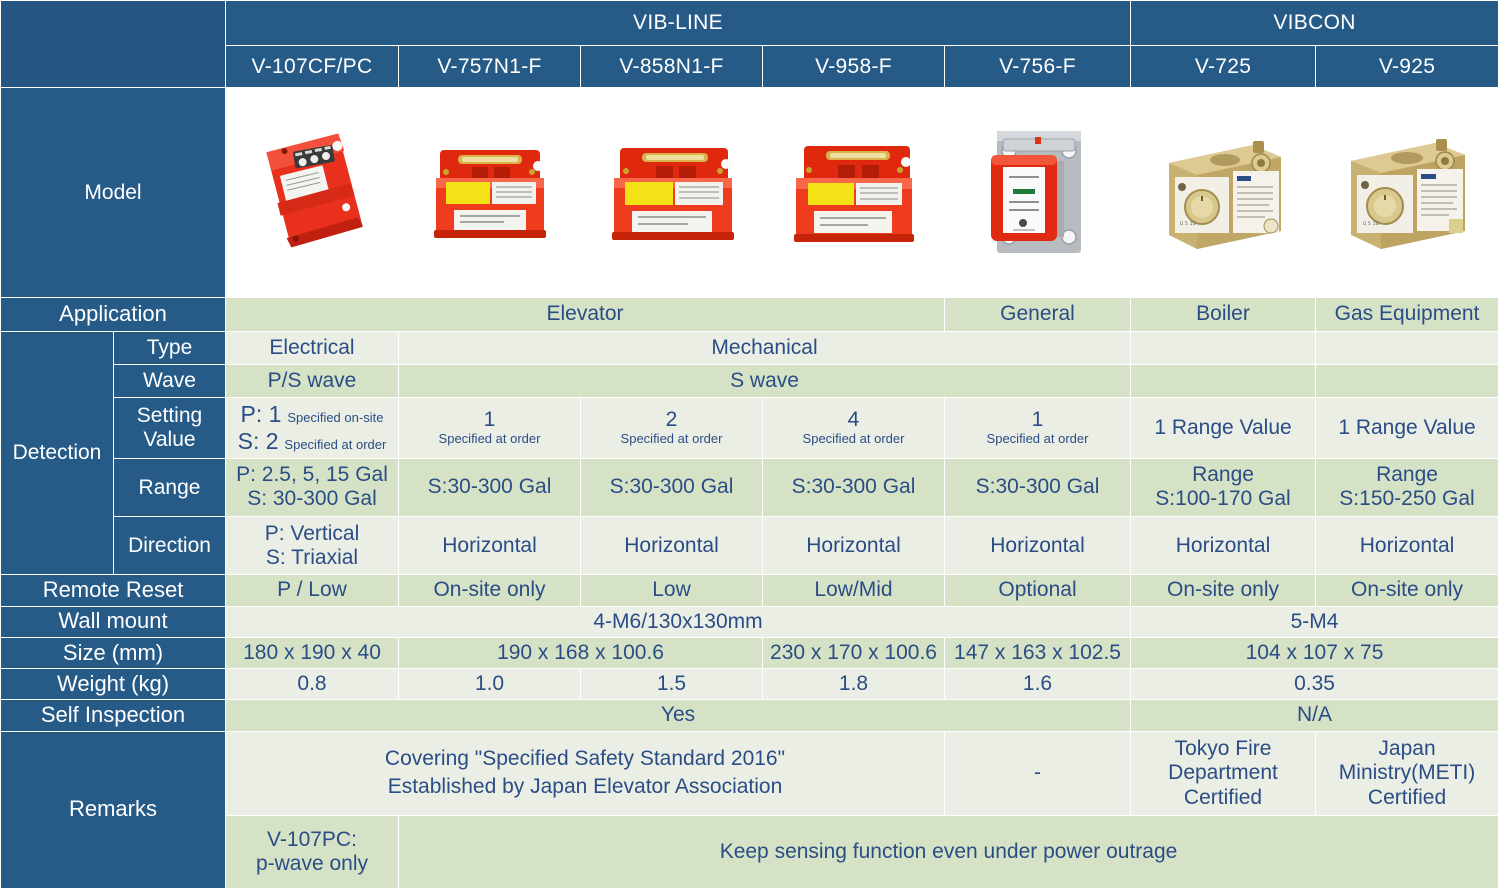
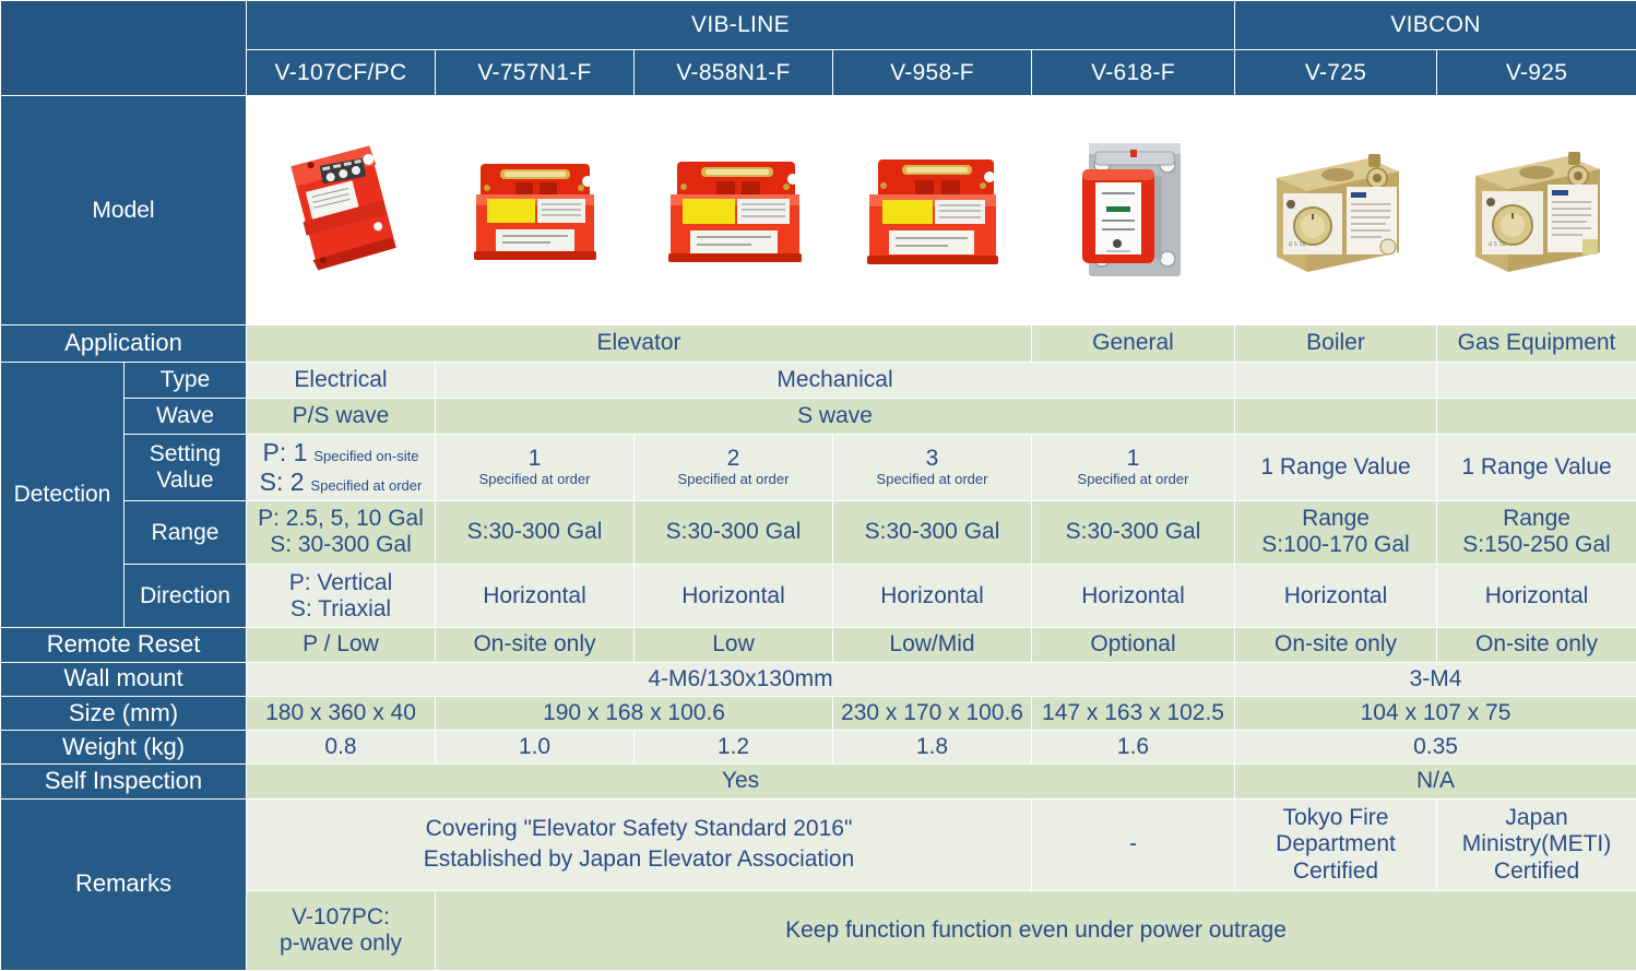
  	VIB-LINE	VIBCON
- V-107CF/PC	V-757N1-F	V-858N1-F	V-958-F	V-756-F	V-725	V-925
+ V-107CF/PC	V-757N1-F	V-858N1-F	V-958-F	V-618-F	V-725	V-925
  Application	Elevator	General	Boiler	Gas Equipment
  Detection	Type	Electrical	Mechanical
  Wave	P/S wave	S wave
- Setting Value	P: 1 Specified on-site S: 2 Specified at order	1 Specified at order	2 Specified at order	4 Specified at order	1 Specified at order	1 Range Value	1 Range Value
+ Setting Value	P: 1 Specified on-site S: 2 Specified at order	1 Specified at order	2 Specified at order	3 Specified at order	1 Specified at order	1 Range Value	1 Range Value
- Range	P: 2.5, 5, 15 Gal S: 30-300 Gal	S:30-300 Gal	S:30-300 Gal	S:30-300 Gal	S:30-300 Gal	Range S:100-170 Gal	Range S:150-250 Gal
+ Range	P: 2.5, 5, 10 Gal S: 30-300 Gal	S:30-300 Gal	S:30-300 Gal	S:30-300 Gal	S:30-300 Gal	Range S:100-170 Gal	Range S:150-250 Gal
  Direction	P: Vertical S: Triaxial	Horizontal	Horizontal	Horizontal	Horizontal	Horizontal	Horizontal
  Remote Reset	P / Low	On-site only	Low	Low/Mid	Optional	On-site only	On-site only
- Wall mount	4-M6/130x130mm	5-M4
+ Wall mount	4-M6/130x130mm	3-M4
- Size (mm)	180 x 190 x 40	190 x 168 x 100.6	230 x 170 x 100.6	147 x 163 x 102.5	104 x 107 x 75
+ Size (mm)	180 x 360 x 40	190 x 168 x 100.6	230 x 170 x 100.6	147 x 163 x 102.5	104 x 107 x 75
- Weight (kg)	0.8	1.0	1.5	1.8	1.6	0.35
+ Weight (kg)	0.8	1.0	1.2	1.8	1.6	0.35
  Self Inspection	Yes	N/A
- Remarks	Covering "Specified Safety Standard 2016" Established by Japan Elevator Association	-	Tokyo Fire Department Certified	Japan Ministry(METI) Certified
+ Remarks	Covering "Elevator Safety Standard 2016" Established by Japan Elevator Association	-	Tokyo Fire Department Certified	Japan Ministry(METI) Certified
- V-107PC: p-wave only	Keep sensing function even under power outrage
+ V-107PC: p-wave only	Keep function function even under power outrage
